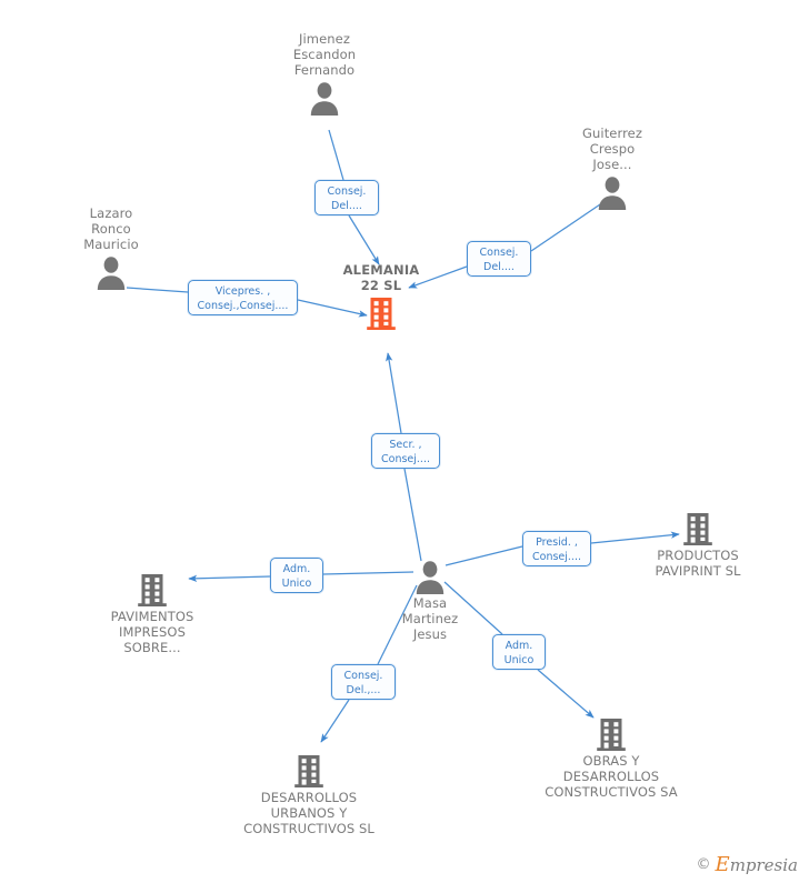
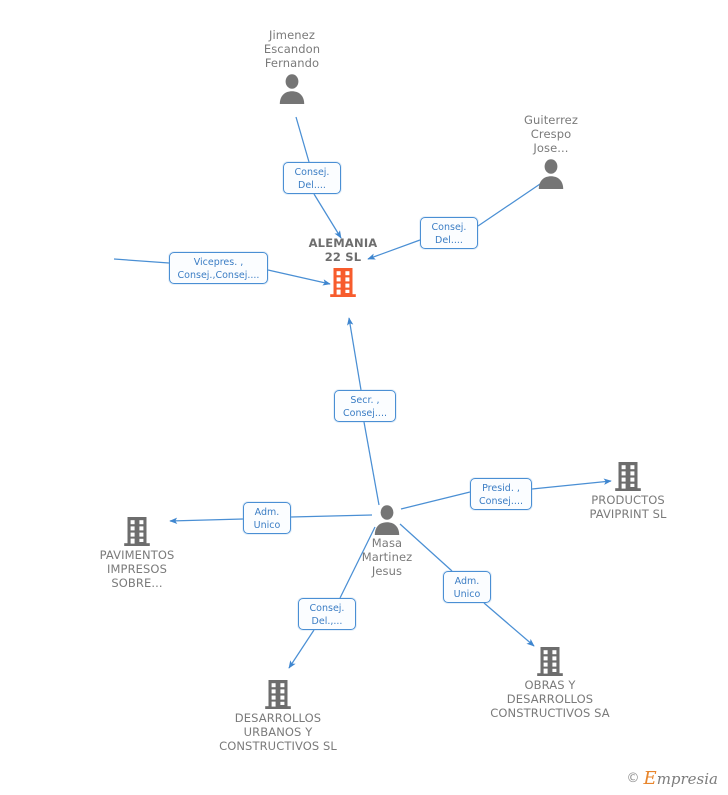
  Jimenez
  Escandon
  Fernando
  Guiterrez
  Crespo
  Jose...
- Lazaro
- Ronco
- Mauricio
  ALEMANIA
  22 SL
  Masa
  Martinez
  Jesus
  PRODUCTOS
  PAVIPRINT SL
  PAVIMENTOS
  IMPRESOS
  SOBRE...
  DESARROLLOS
  URBANOS Y
  CONSTRUCTIVOS SL
  OBRAS Y
  DESARROLLOS
  CONSTRUCTIVOS SA
  Consej.
  Del....
  Consej.
  Del....
  Vicepres. ,
  Consej.,Consej....
  Secr. ,
  Consej....
  Presid. ,
  Consej....
  Adm.
  Unico
  Consej.
  Del.,...
  Adm.
  Unico
  ©
  Empresia
